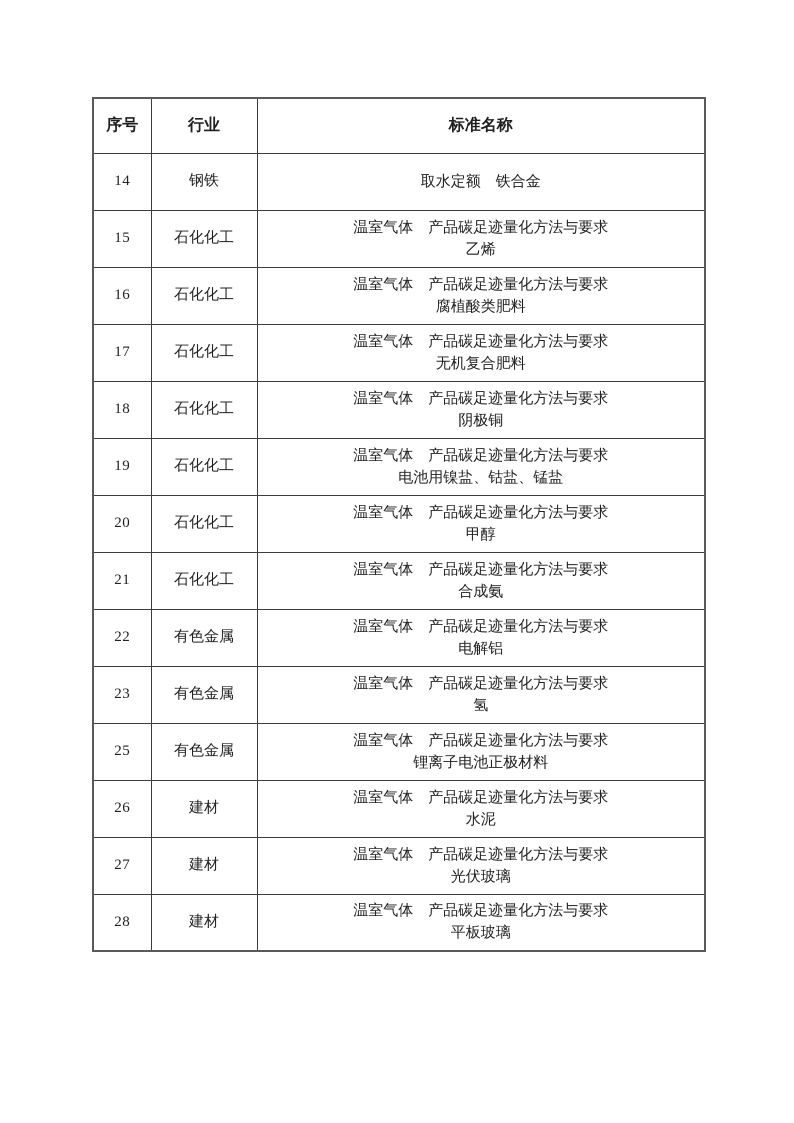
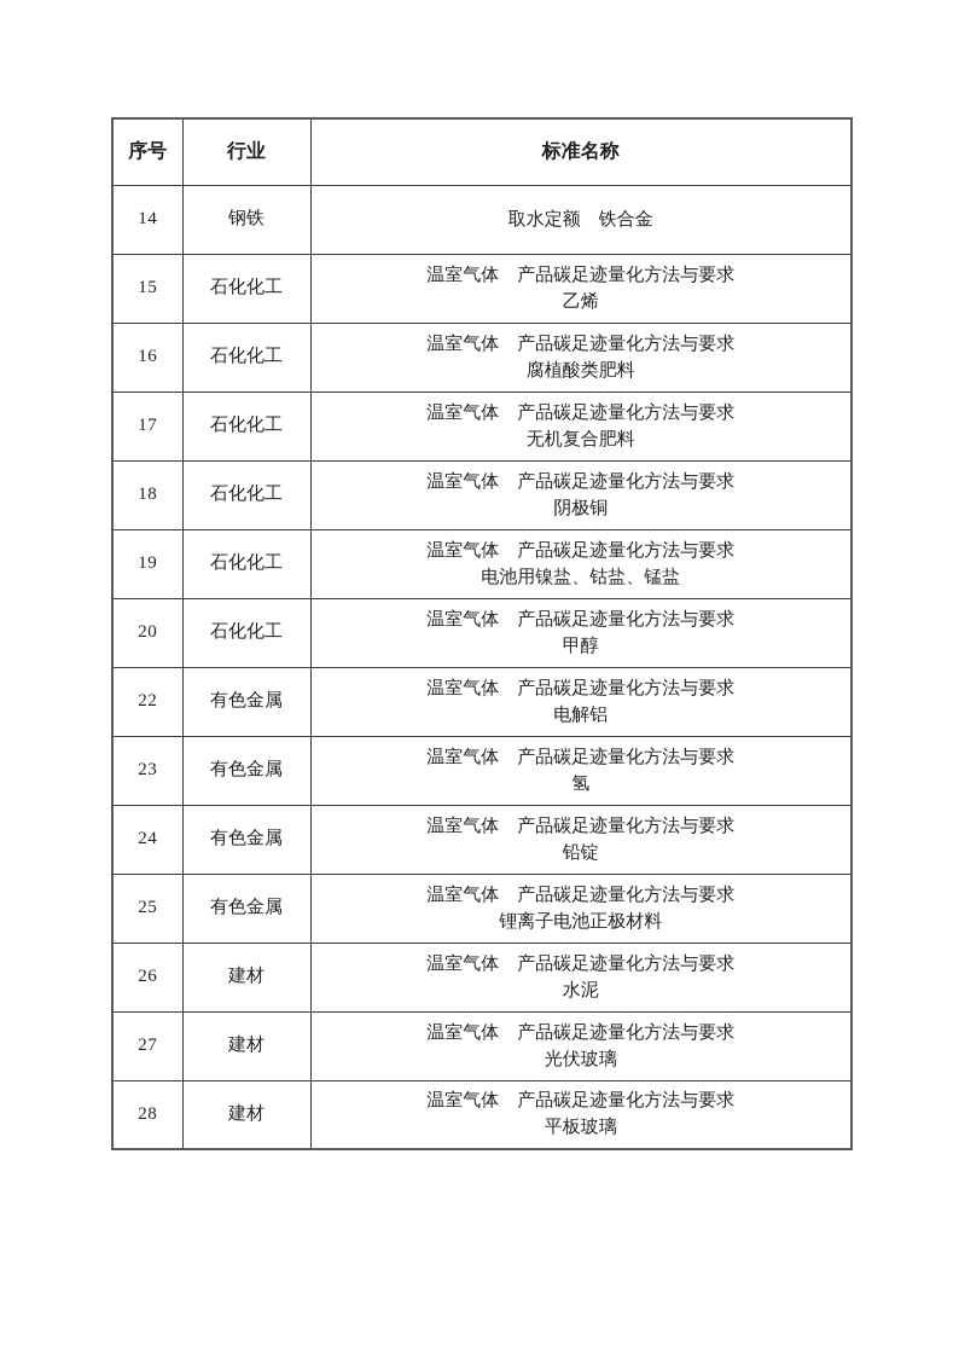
  序号	行业	标准名称
  14	钢铁	取水定额 铁合金
  15	石化化工	温室气体 产品碳足迹量化方法与要求 乙烯
  16	石化化工	温室气体 产品碳足迹量化方法与要求 腐植酸类肥料
  17	石化化工	温室气体 产品碳足迹量化方法与要求 无机复合肥料
  18	石化化工	温室气体 产品碳足迹量化方法与要求 阴极铜
  19	石化化工	温室气体 产品碳足迹量化方法与要求 电池用镍盐、钴盐、锰盐
  20	石化化工	温室气体 产品碳足迹量化方法与要求 甲醇
- 21	石化化工	温室气体 产品碳足迹量化方法与要求 合成氨
  22	有色金属	温室气体 产品碳足迹量化方法与要求 电解铝
  23	有色金属	温室气体 产品碳足迹量化方法与要求 氢
+ 24	有色金属	温室气体 产品碳足迹量化方法与要求 铅锭
  25	有色金属	温室气体 产品碳足迹量化方法与要求 锂离子电池正极材料
  26	建材	温室气体 产品碳足迹量化方法与要求 水泥
  27	建材	温室气体 产品碳足迹量化方法与要求 光伏玻璃
  28	建材	温室气体 产品碳足迹量化方法与要求 平板玻璃
